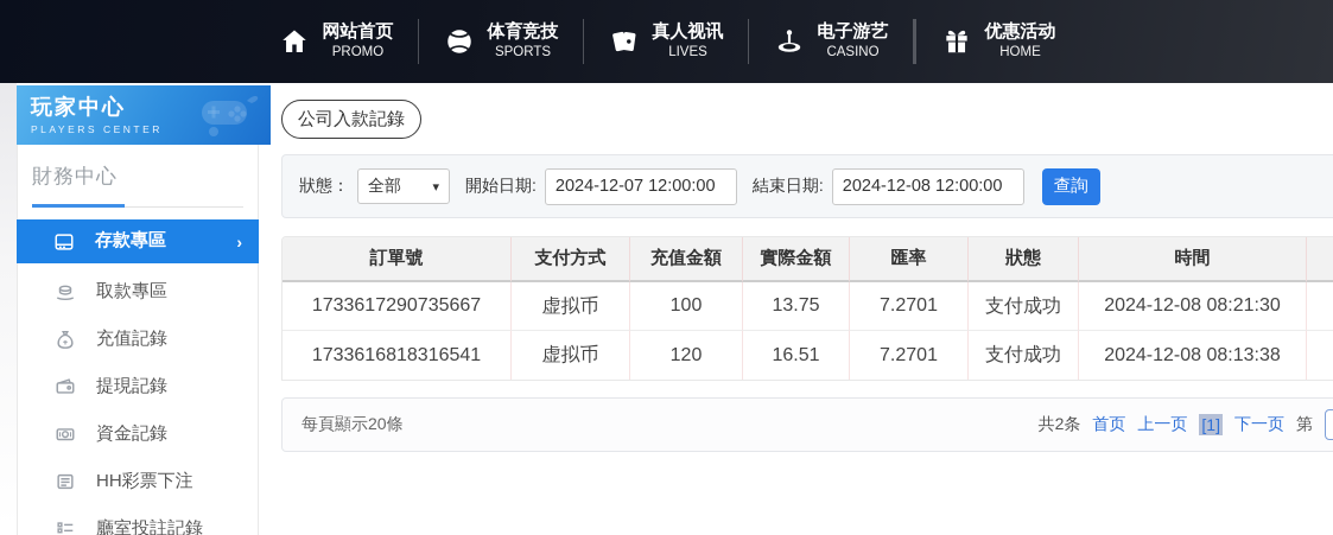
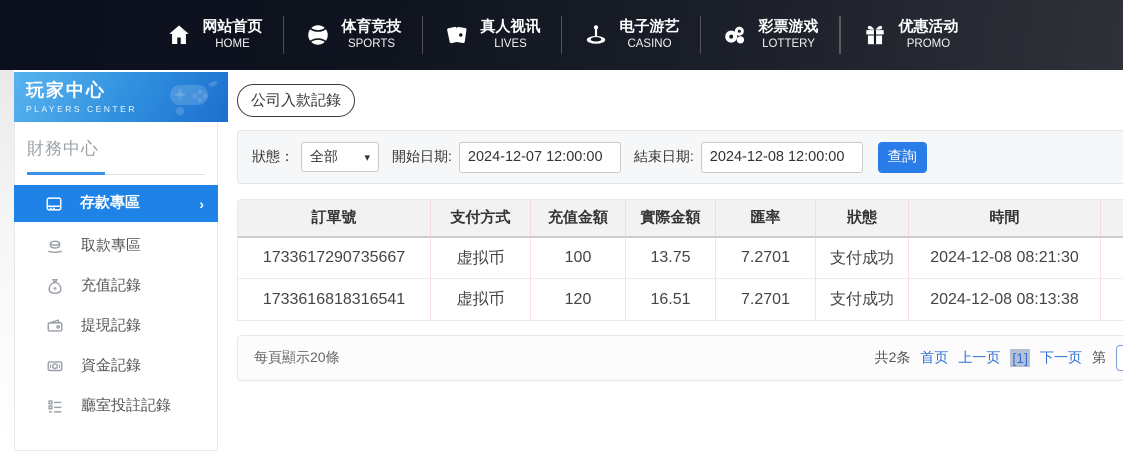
  网站首页
- PROMO
+ HOME
  体育竞技
  SPORTS
  真人视讯
  LIVES
  电子游艺
  CASINO
+ 彩票游戏
+ LOTTERY
  优惠活动
- HOME
+ PROMO
  玩家中心
  PLAYERS CENTER
  財務中心
  存款專區
  ›
  取款專區
  充值記錄
  提現記錄
  資金記錄
- HH彩票下注
  廳室投註記錄
  公司入款記錄
  狀態：
  全部
  ▾
  開始日期:
  2024-12-07 12:00:00
  結束日期:
  2024-12-08 12:00:00
  查詢
  訂單號	支付方式	充值金額	實際金額	匯率	狀態	時間
  1733617290735667	虚拟币	100	13.75	7.2701	支付成功	2024-12-08 08:21:30
  1733616818316541	虚拟币	120	16.51	7.2701	支付成功	2024-12-08 08:13:38
  每頁顯示20條
  共2条
  首页
  上一页
  [1]
  下一页
  第
